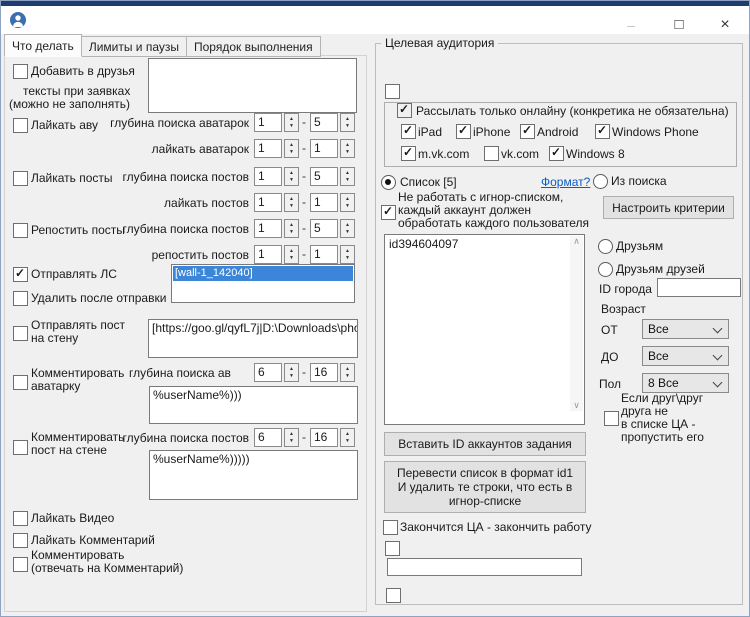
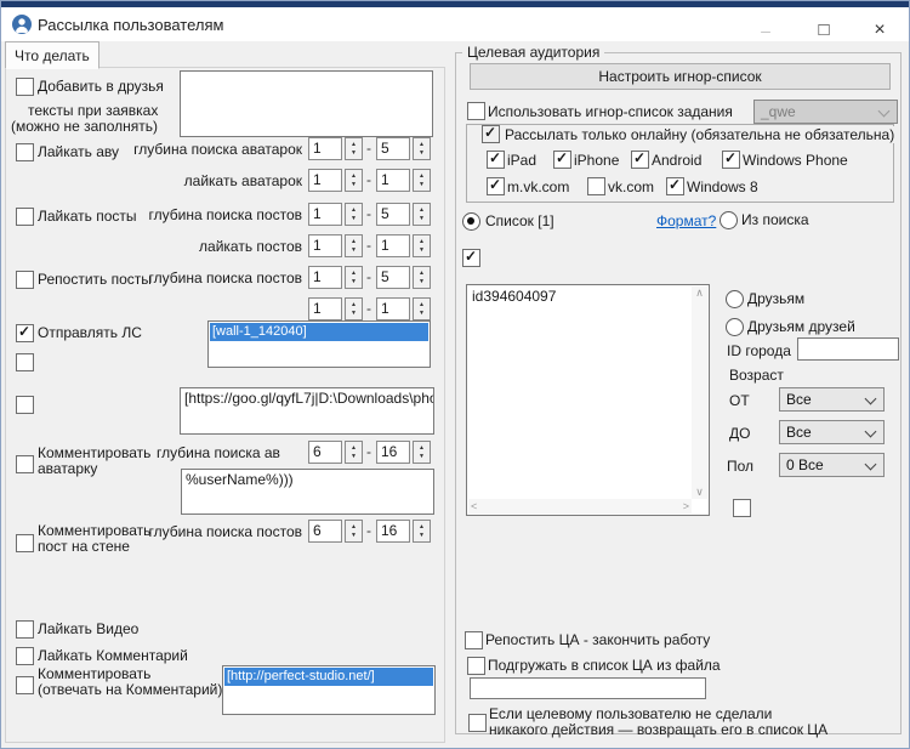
+ Рассылка пользователям
  –
  □
  ×
  Что делать
- Лимиты и паузы
- Порядок выполнения
  Добавить в друзья
  тексты при заявках
  (можно не заполнять)
  Лайкать аву
  глубина поиска аватарок
  1
  -
  5
  лайкать аватарок
  1
  -
  1
  Лайкать посты
  глубина поиска постов
  1
  -
  5
  лайкать постов
  1
  -
  1
  Репостить посты
  глубина поиска постов
  1
  -
  5
- репостить постов
  1
  -
  1
  Отправлять ЛС
  [wall-1_142040]
- Удалить после отправки
- Отправлять пост
- на стену
  [https://goo.gl/qyfL7j|D:\Downloads\pho
  Комментировать
  аватарку
  глубина поиска ав
  6
  -
  16
  %userName%)))
  Комментировать
  пост на стене
  глубина поиска постов
  6
  -
  16
- %userName%)))))
  Лайкать Видео
  Лайкать Комментарий
  Комментировать
  (отвечать на Комментарий)
+ [http://perfect-studio.net/]
  Целевая аудитория
+ Настроить игнор-список
+ Использовать игнор-список задания
+ _qwe
- Рассылать только онлайну (конкретика не обязательна)
+ Рассылать только онлайну (обязательна не обязательна)
  iPad
  iPhone
  Android
  Windows Phone
  m.vk.com
  vk.com
  Windows 8
- Список [5]
+ Список [1]
  Формат?
  Из поиска
- Настроить критерии
- Не работать с игнор-списком,
- каждый аккаунт должен
- обработать каждого пользователя
  id394604097
  ∧
  ∨
+ <
+ >
  Друзьям
  Друзьям друзей
  ID города
  Возраст
  ОТ
  Все
  ДО
  Все
  Пол
- 8 Все
+ 0 Все
- Если друг\друг
- друга не
- в списке ЦА -
- пропустить его
- Вставить ID аккаунтов задания
- Перевести список в формат id1
- И удалить те строки, что есть в
- игнор-списке
- Закончится ЦА - закончить работу
+ Репостить ЦА - закончить работу
+ Подгружать в список ЦА из файла
+ Если целевому пользователю не сделали
+ никакого действия — возвращать его в список ЦА
